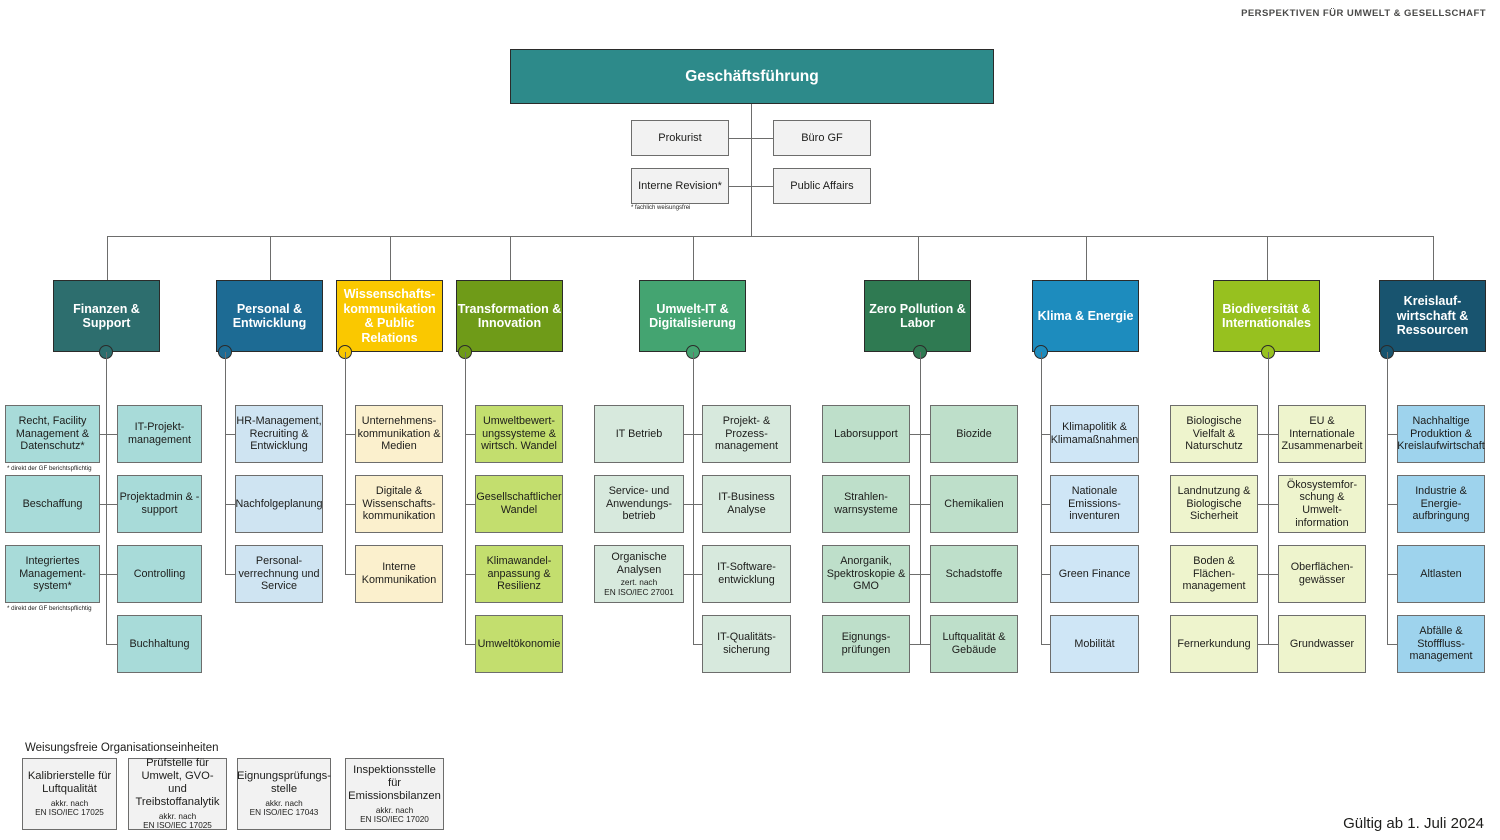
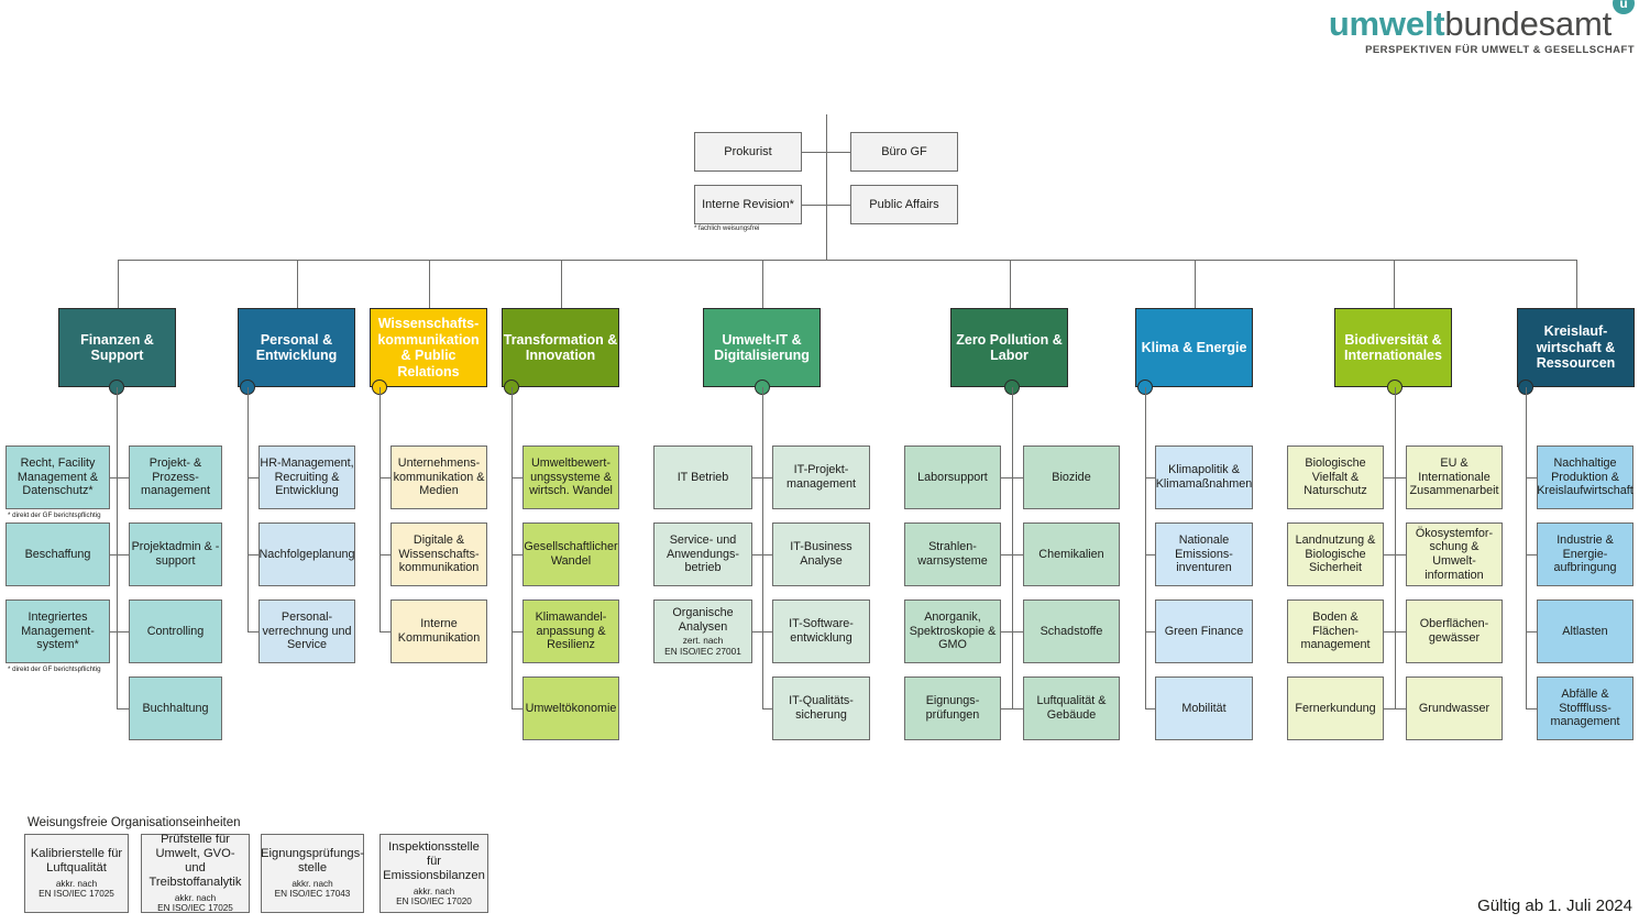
+ umweltbundesamtu
  PERSPEKTIVEN FÜR UMWELT & GESELLSCHAFT
- Geschäftsführung
  Prokurist
  Büro GF
  Interne Revision*
  Public Affairs
  Finanzen &
  Support
- IT-Projekt-management
+ Projekt- & Prozess-management
  Projektadmin & -support
  Controlling
  Buchhaltung
  Recht, Facility Management & Datenschutz*
  Beschaffung
  Integriertes Management-system*
  Personal &
  Entwicklung
  HR-Management, Recruiting & Entwicklung
  Nachfolgeplanung
  Personal-verrechnung und Service
  Wissenschafts-
  kommunikation
  & Public Relations
  Unternehmens-kommunikation & Medien
  Digitale & Wissenschafts-kommunikation
  Interne Kommunikation
  Transformation &
  Innovation
  Umweltbewert-ungssysteme & wirtsch. Wandel
  Gesellschaftlicher Wandel
  Klimawandel-anpassung & Resilienz
  Umweltökonomie
  Umwelt-IT &
  Digitalisierung
- Projekt- & Prozess-management
+ IT-Projekt-management
  IT-Business Analyse
  IT-Software-entwicklung
  IT-Qualitäts-sicherung
  IT Betrieb
  Service- und Anwendungs-betrieb
  Organische Analysen
  zert. nach
  EN ISO/IEC 27001
  Zero Pollution &
  Labor
  Biozide
  Chemikalien
  Schadstoffe
  Luftqualität & Gebäude
  Laborsupport
  Strahlen-warnsysteme
  Anorganik, Spektroskopie & GMO
  Eignungs-prüfungen
  Klima & Energie
  Klimapolitik & Klimamaßnahmen
  Nationale Emissions-inventuren
  Green Finance
  Mobilität
  Biodiversität &
  Internationales
  EU & Internationale Zusammenarbeit
  Ökosystemfor-schung & Umwelt-information
  Oberflächen-gewässer
  Grundwasser
  Biologische Vielfalt & Naturschutz
  Landnutzung & Biologische Sicherheit
  Boden & Flächen-management
  Fernerkundung
  Kreislauf-
  wirtschaft &
  Ressourcen
  Nachhaltige Produktion & Kreislaufwirtschaft
  Industrie & Energie-aufbringung
  Altlasten
  Abfälle & Stofffluss-management
  Weisungsfreie Organisationseinheiten
  Kalibrierstelle für Luftqualität
  akkr. nach
  EN ISO/IEC 17025
  Prüfstelle für Umwelt, GVO- und Treibstoffanalytik
  akkr. nach
  EN ISO/IEC 17025
  Eignungsprüfungs-stelle
  akkr. nach
  EN ISO/IEC 17043
  Inspektionsstelle für Emissionsbilanzen
  akkr. nach
  EN ISO/IEC 17020
  Gültig ab 1. Juli 2024
